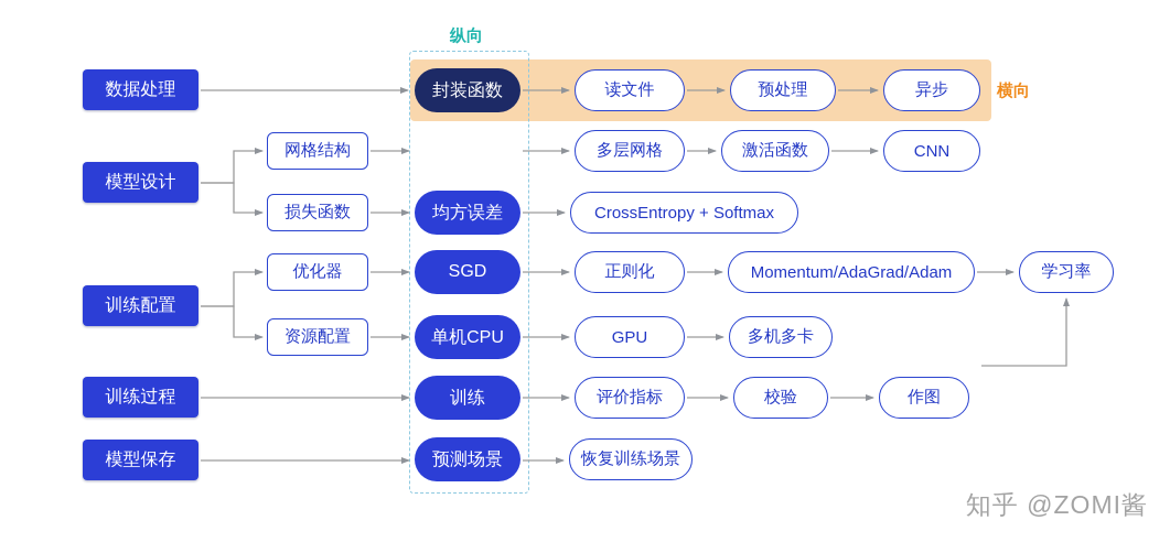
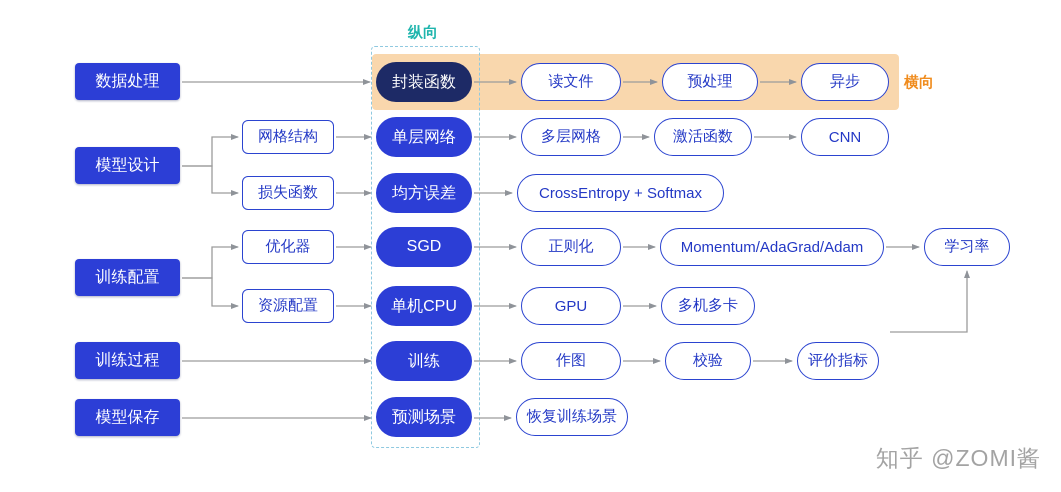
  纵向
  横向
  数据处理
  模型设计
  训练配置
  训练过程
  模型保存
  网格结构
  损失函数
  优化器
  资源配置
  封装函数
+ 单层网络
  均方误差
  SGD
  单机CPU
  训练
  预测场景
  读文件
  预处理
  异步
  多层网格
  激活函数
  CNN
  CrossEntropy + Softmax
  正则化
  Momentum/AdaGrad/Adam
  学习率
  GPU
  多机多卡
- 评价指标
+ 作图
  校验
- 作图
+ 评价指标
  恢复训练场景
  知乎 @ZOMI酱
